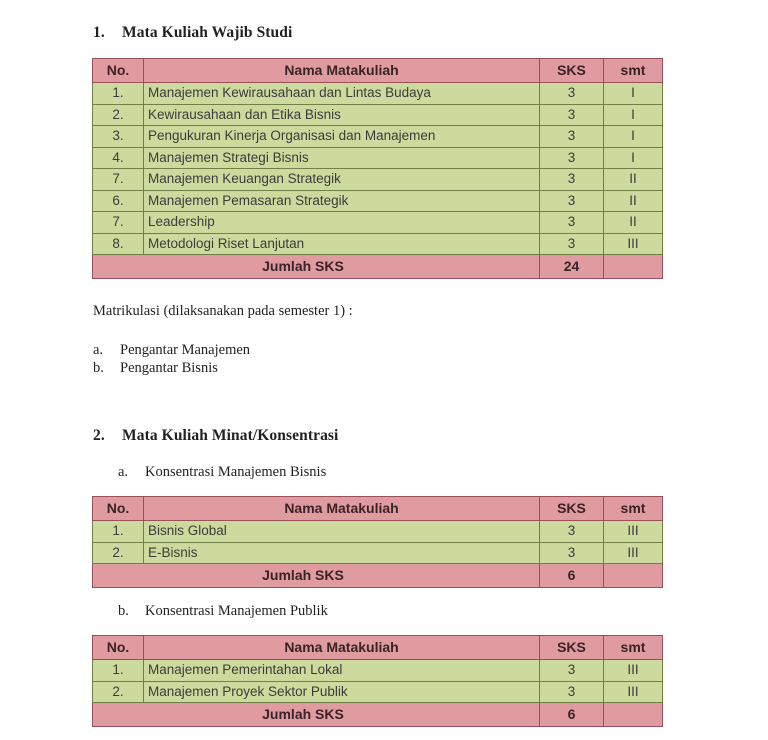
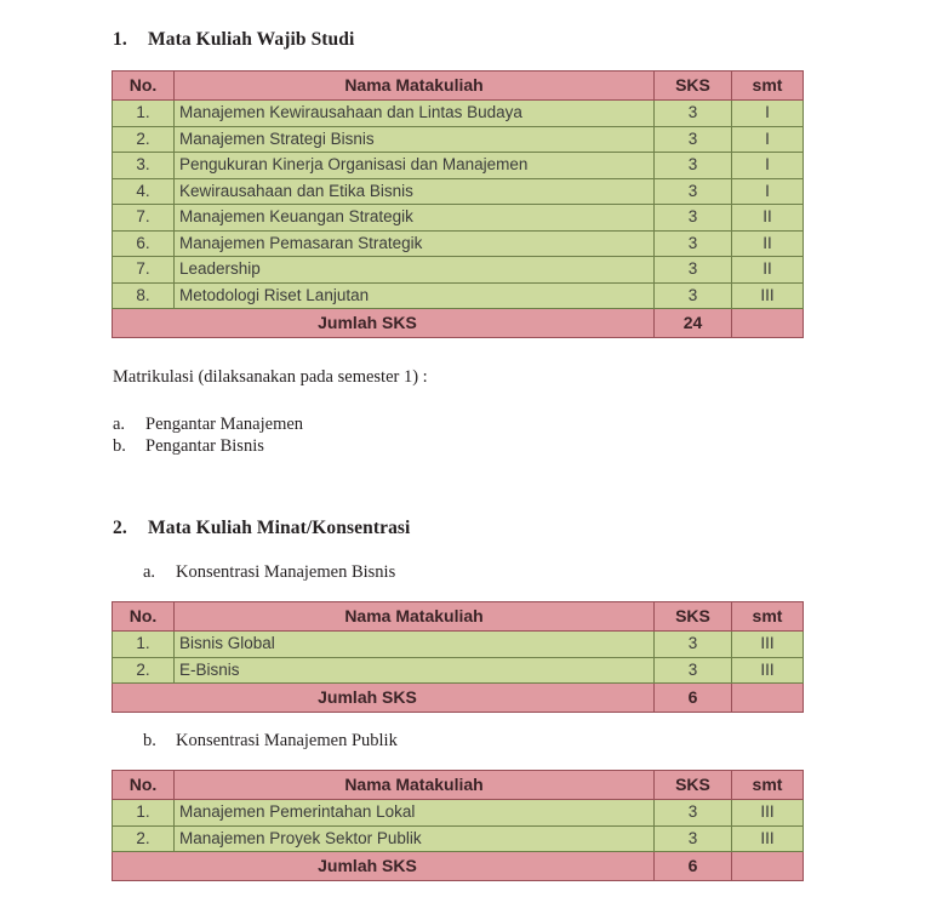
  1.
  Mata Kuliah Wajib Studi
  No.	Nama Matakuliah	SKS	smt
  1.	Manajemen Kewirausahaan dan Lintas Budaya	3	I
- 2.	Kewirausahaan dan Etika Bisnis	3	I
+ 2.	Manajemen Strategi Bisnis	3	I
  3.	Pengukuran Kinerja Organisasi dan Manajemen	3	I
- 4.	Manajemen Strategi Bisnis	3	I
+ 4.	Kewirausahaan dan Etika Bisnis	3	I
  7.	Manajemen Keuangan Strategik	3	II
  6.	Manajemen Pemasaran Strategik	3	II
  7.	Leadership	3	II
  8.	Metodologi Riset Lanjutan	3	III
  Jumlah SKS	24
  Matrikulasi (dilaksanakan pada semester 1) :
  a.
  Pengantar Manajemen
  b.
  Pengantar Bisnis
  2.
  Mata Kuliah Minat/Konsentrasi
  a.
  Konsentrasi Manajemen Bisnis
  No.	Nama Matakuliah	SKS	smt
  1.	Bisnis Global	3	III
  2.	E-Bisnis	3	III
  Jumlah SKS	6
  b.
  Konsentrasi Manajemen Publik
  No.	Nama Matakuliah	SKS	smt
  1.	Manajemen Pemerintahan Lokal	3	III
  2.	Manajemen Proyek Sektor Publik	3	III
  Jumlah SKS	6
